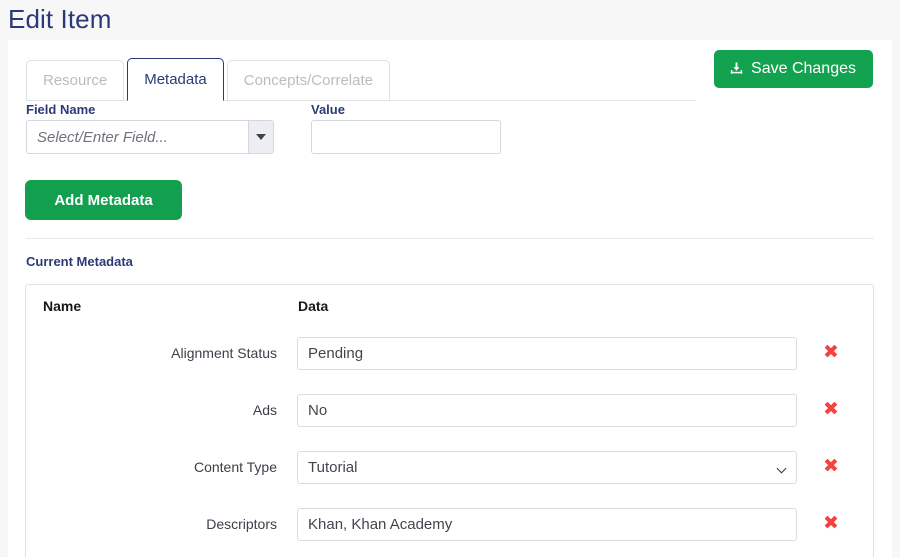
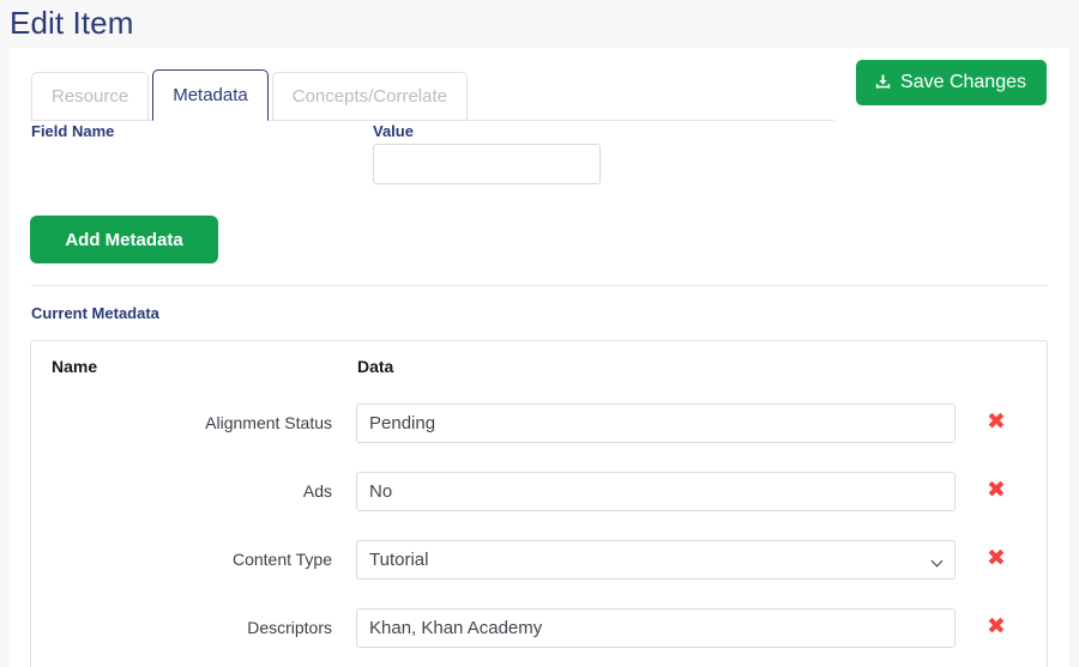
  Edit Item
  Resource
  Metadata
  Concepts/Correlate
  Save Changes
  Field Name
- Select/Enter Field...
  Value
  Add Metadata
  Current Metadata
  Name
  Data
  Alignment Status
  Pending
  ✖
  Ads
  No
  ✖
  Content Type
  Tutorial
  ✖
  Descriptors
  Khan, Khan Academy
  ✖
